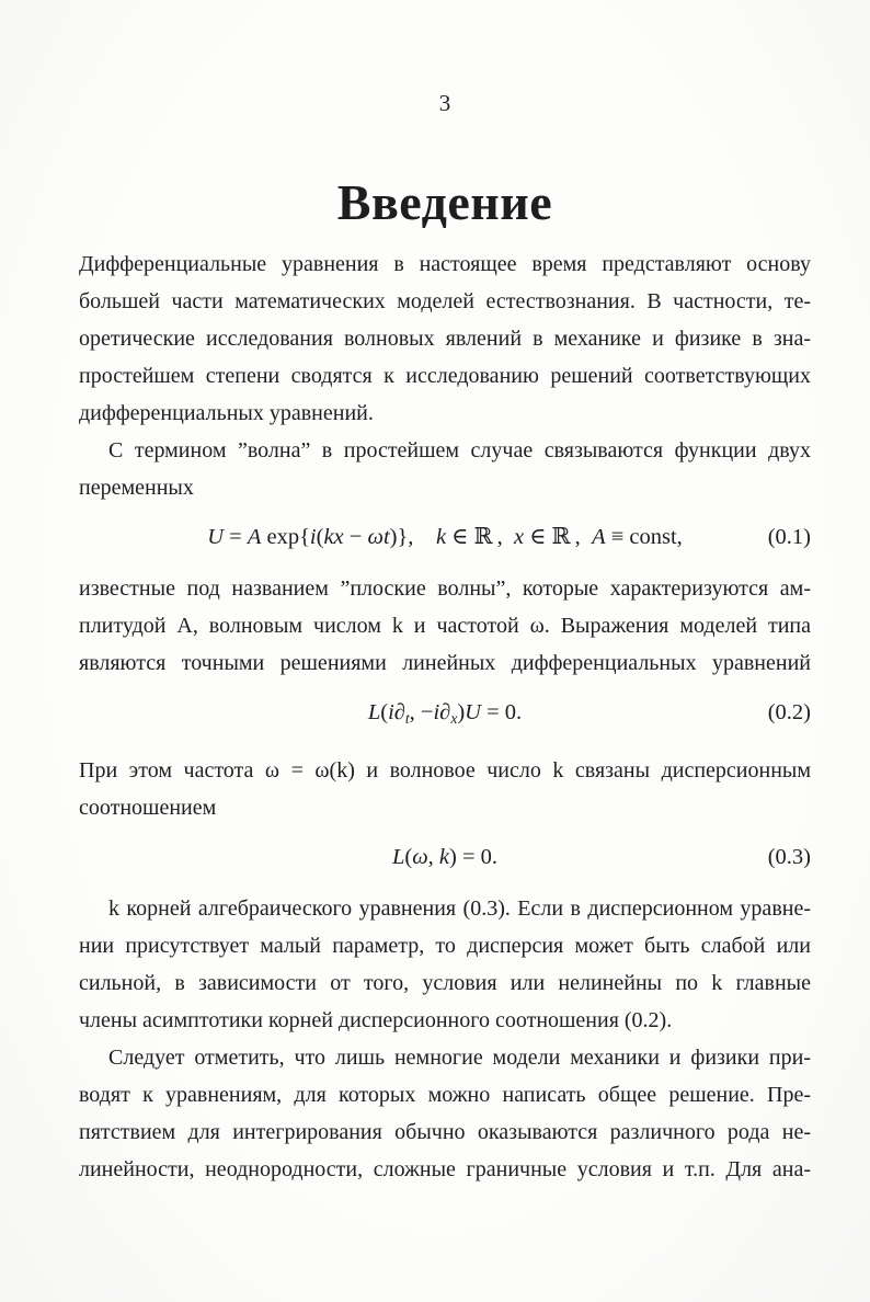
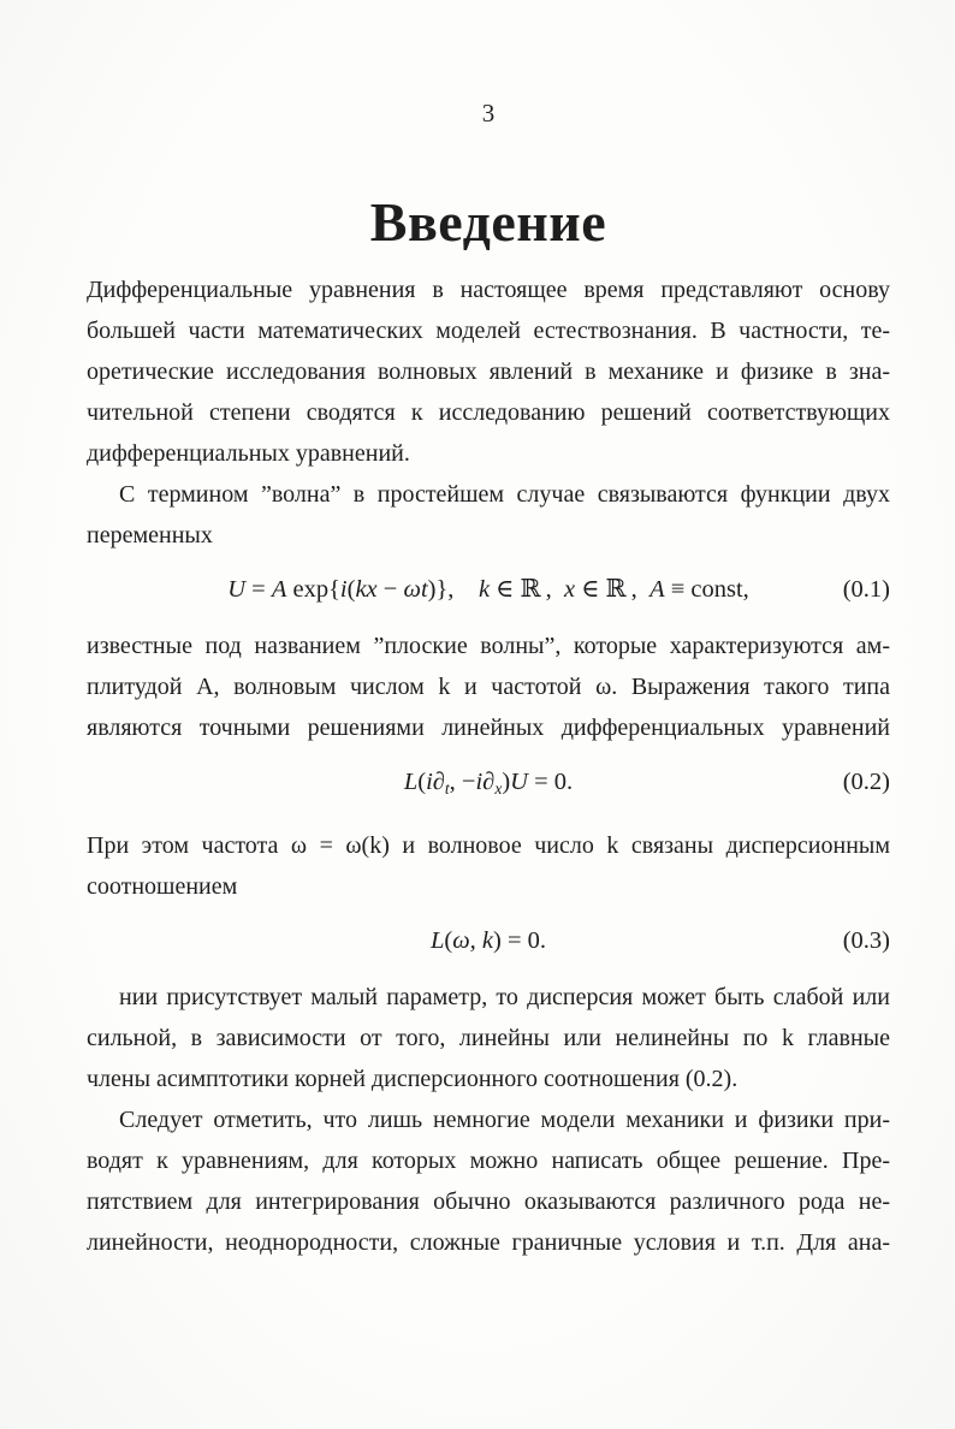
  3
  Введение
  Дифференциальные уравнения в настоящее время представляют основу
  большей части математических моделей естествознания. В частности, те-
  оретические исследования волновых явлений в механике и физике в зна-
- простейшем степени сводятся к исследованию решений соответствующих
+ чительной степени сводятся к исследованию решений соответствующих
  дифференциальных уравнений.
  С термином ”волна” в простейшем случае связываются функции двух
  переменных
  U = A exp{i(kx − ωt)}, k ∈ ℝ , x ∈ ℝ , A ≡ const,
  (0.1)
  известные под названием ”плоские волны”, которые характеризуются ам-
- плитудой A, волновым числом k и частотой ω. Выражения моделей типа
+ плитудой A, волновым числом k и частотой ω. Выражения такого типа
  являются точными решениями линейных дифференциальных уравнений
  L(i∂t, −i∂x)U = 0.
  (0.2)
  При этом частота ω = ω(k) и волновое число k связаны дисперсионным
  соотношением
  L(ω, k) = 0.
  (0.3)
- k корней алгебраического уравнения (0.3). Если в дисперсионном уравне-
  нии присутствует малый параметр, то дисперсия может быть слабой или
- сильной, в зависимости от того, условия или нелинейны по k главные
+ сильной, в зависимости от того, линейны или нелинейны по k главные
  члены асимптотики корней дисперсионного соотношения (0.2).
  Следует отметить, что лишь немногие модели механики и физики при-
  водят к уравнениям, для которых можно написать общее решение. Пре-
  пятствием для интегрирования обычно оказываются различного рода не-
  линейности, неоднородности, сложные граничные условия и т.п. Для ана-
